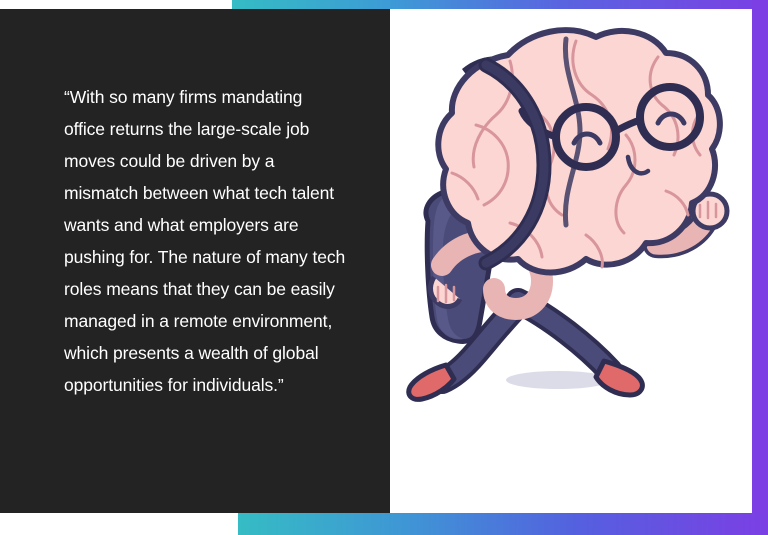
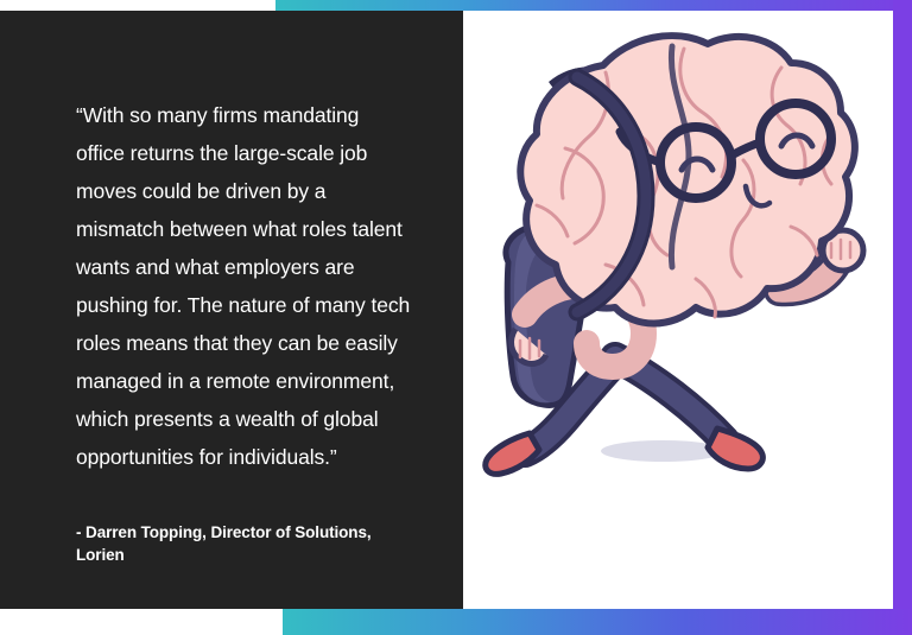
- “With so many firms mandating office returns the large-scale job moves could be driven by a mismatch between what tech talent wants and what employers are pushing for. The nature of many tech roles means that they can be easily managed in a remote environment, which presents a wealth of global opportunities for individuals.”
+ “With so many firms mandating office returns the large-scale job moves could be driven by a mismatch between what roles talent wants and what employers are pushing for. The nature of many tech roles means that they can be easily managed in a remote environment, which presents a wealth of global opportunities for individuals.”
+ - Darren Topping, Director of Solutions, Lorien
